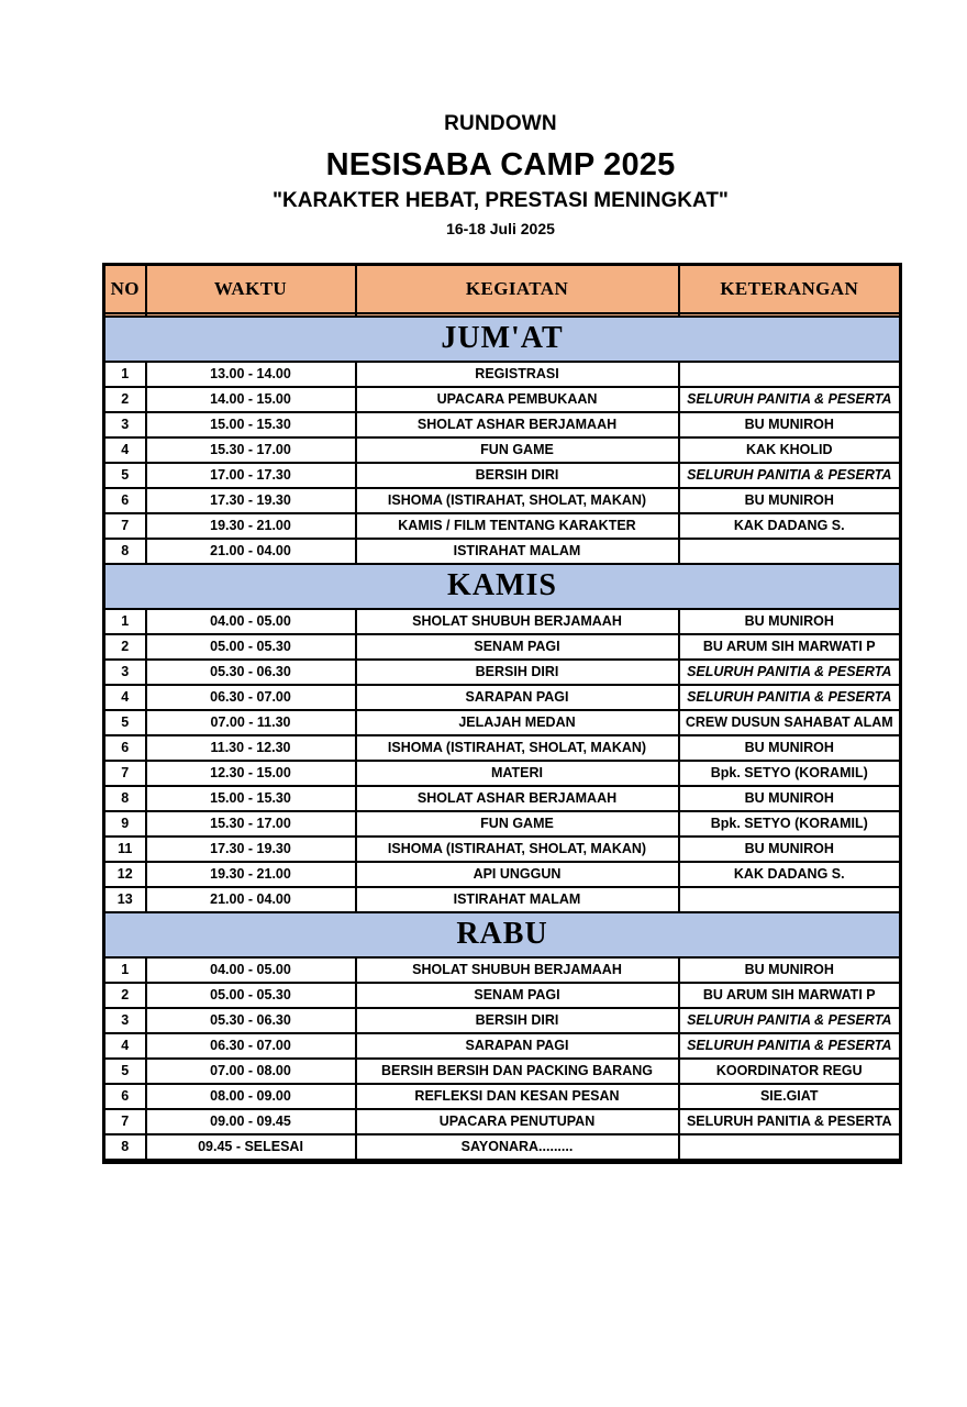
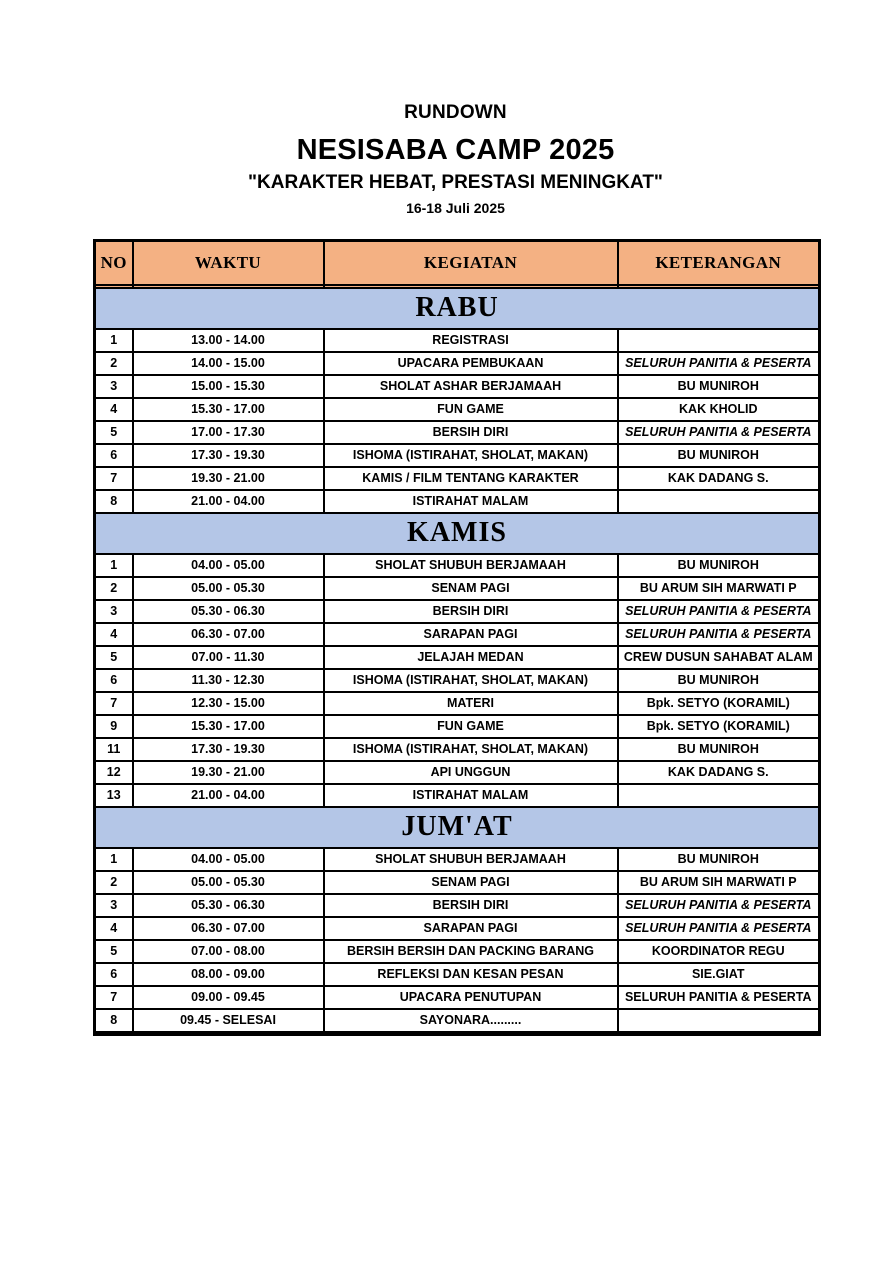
  RUNDOWN
  NESISABA CAMP 2025
  "KARAKTER HEBAT, PRESTASI MENINGKAT"
  16-18 Juli 2025
  NO	WAKTU	KEGIATAN	KETERANGAN
- JUM'AT
+ RABU
  1	13.00 - 14.00	REGISTRASI
  2	14.00 - 15.00	UPACARA PEMBUKAAN	SELURUH PANITIA & PESERTA
  3	15.00 - 15.30	SHOLAT ASHAR BERJAMAAH	BU MUNIROH
  4	15.30 - 17.00	FUN GAME	KAK KHOLID
  5	17.00 - 17.30	BERSIH DIRI	SELURUH PANITIA & PESERTA
  6	17.30 - 19.30	ISHOMA (ISTIRAHAT, SHOLAT, MAKAN)	BU MUNIROH
  7	19.30 - 21.00	KAMIS / FILM TENTANG KARAKTER	KAK DADANG S.
  8	21.00 - 04.00	ISTIRAHAT MALAM
  KAMIS
  1	04.00 - 05.00	SHOLAT SHUBUH BERJAMAAH	BU MUNIROH
  2	05.00 - 05.30	SENAM PAGI	BU ARUM SIH MARWATI P
  3	05.30 - 06.30	BERSIH DIRI	SELURUH PANITIA & PESERTA
  4	06.30 - 07.00	SARAPAN PAGI	SELURUH PANITIA & PESERTA
  5	07.00 - 11.30	JELAJAH MEDAN	CREW DUSUN SAHABAT ALAM
  6	11.30 - 12.30	ISHOMA (ISTIRAHAT, SHOLAT, MAKAN)	BU MUNIROH
  7	12.30 - 15.00	MATERI	Bpk. SETYO (KORAMIL)
- 8	15.00 - 15.30	SHOLAT ASHAR BERJAMAAH	BU MUNIROH
  9	15.30 - 17.00	FUN GAME	Bpk. SETYO (KORAMIL)
  11	17.30 - 19.30	ISHOMA (ISTIRAHAT, SHOLAT, MAKAN)	BU MUNIROH
  12	19.30 - 21.00	API UNGGUN	KAK DADANG S.
  13	21.00 - 04.00	ISTIRAHAT MALAM
- RABU
+ JUM'AT
  1	04.00 - 05.00	SHOLAT SHUBUH BERJAMAAH	BU MUNIROH
  2	05.00 - 05.30	SENAM PAGI	BU ARUM SIH MARWATI P
  3	05.30 - 06.30	BERSIH DIRI	SELURUH PANITIA & PESERTA
  4	06.30 - 07.00	SARAPAN PAGI	SELURUH PANITIA & PESERTA
  5	07.00 - 08.00	BERSIH BERSIH DAN PACKING BARANG	KOORDINATOR REGU
  6	08.00 - 09.00	REFLEKSI DAN KESAN PESAN	SIE.GIAT
  7	09.00 - 09.45	UPACARA PENUTUPAN	SELURUH PANITIA & PESERTA
  8	09.45 - SELESAI	SAYONARA.........
